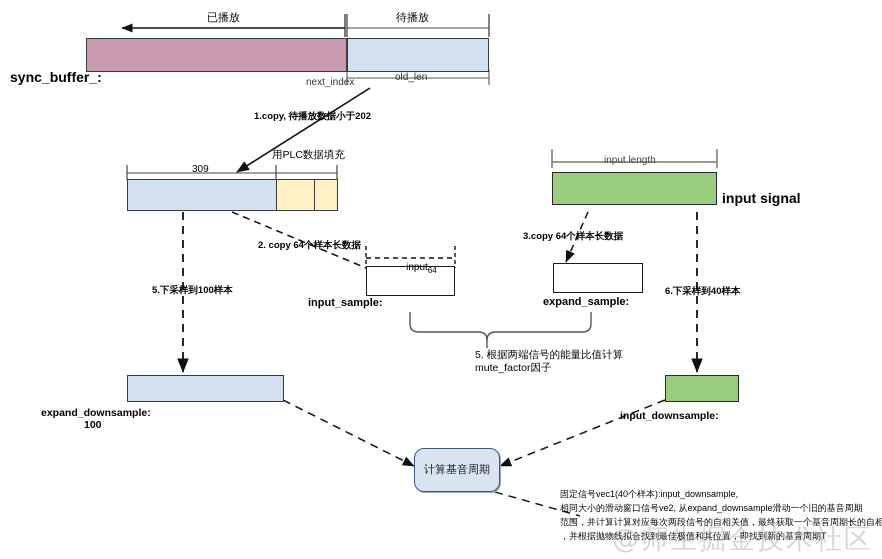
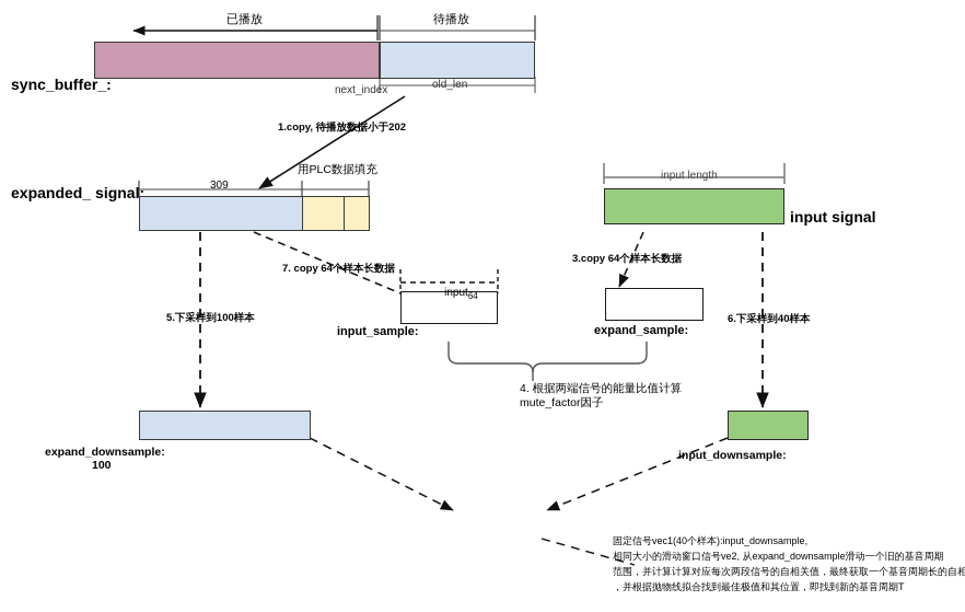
  sync_buffer_:
  已播放
  待播放
  next_index
  old_len
  1.copy, 待播放数据小于202
+ expanded_ signal:
  309
  用PLC数据填充
  input length
  input signal
- 2. copy 64个样本长数据
+ 7. copy 64个样本长数据
  3.copy 64个样本长数据
  input64
  input_sample:
  expand_sample:
- 5. 根据两端信号的能量比值计算
+ 4. 根据两端信号的能量比值计算
  mute_factor因子
  5.下采样到100样本
  6.下采样到40样本
  expand_downsample:
  100
  input_downsample:
- 计算基音周期
  固定信号vec1(40个样本):input_downsample,
  相同大小的滑动窗口信号ve2, 从expand_downsample滑动一个旧的基音周期
  范围，并计算计算对应每次两段信号的自相关值，最终获取一个基音周期长的自相
  ，并根据抛物线拟合找到最佳极值和其位置，即找到新的基音周期T
- @师生掘金技术社区
